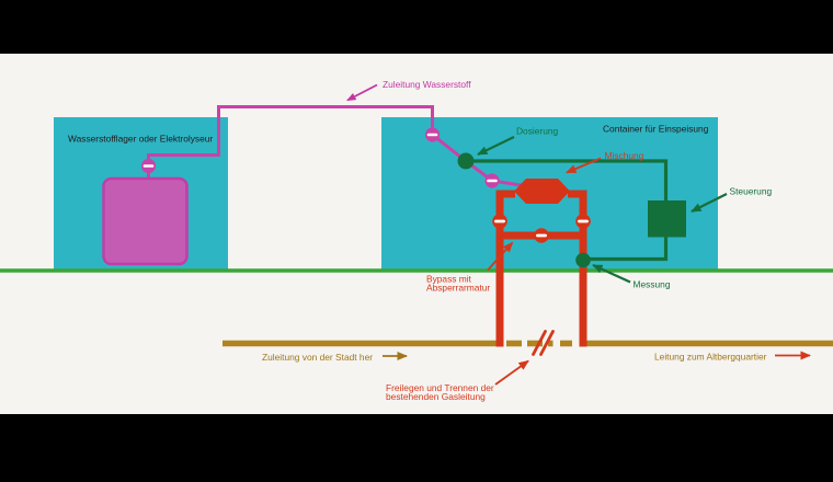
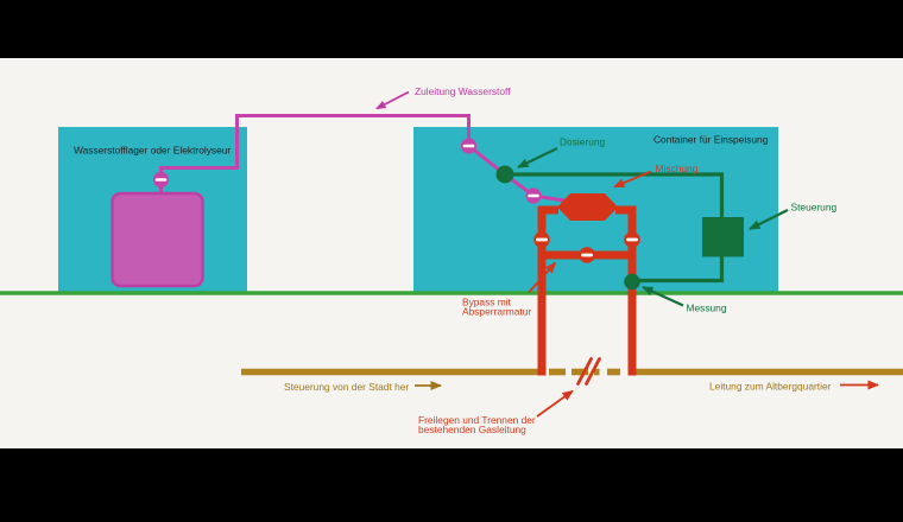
  Wasserstofflager oder Elektrolyseur
  Container für Einspeisung
  Zuleitung Wasserstoff
  Dosierung
  Mischung
  Steuerung
  Messung
  Bypass mit
  Absperrarmatur
- Zuleitung von der Stadt her
+ Steuerung von der Stadt her
  Leitung zum Altbergquartier
  Freilegen und Trennen der
  bestehenden Gasleitung
